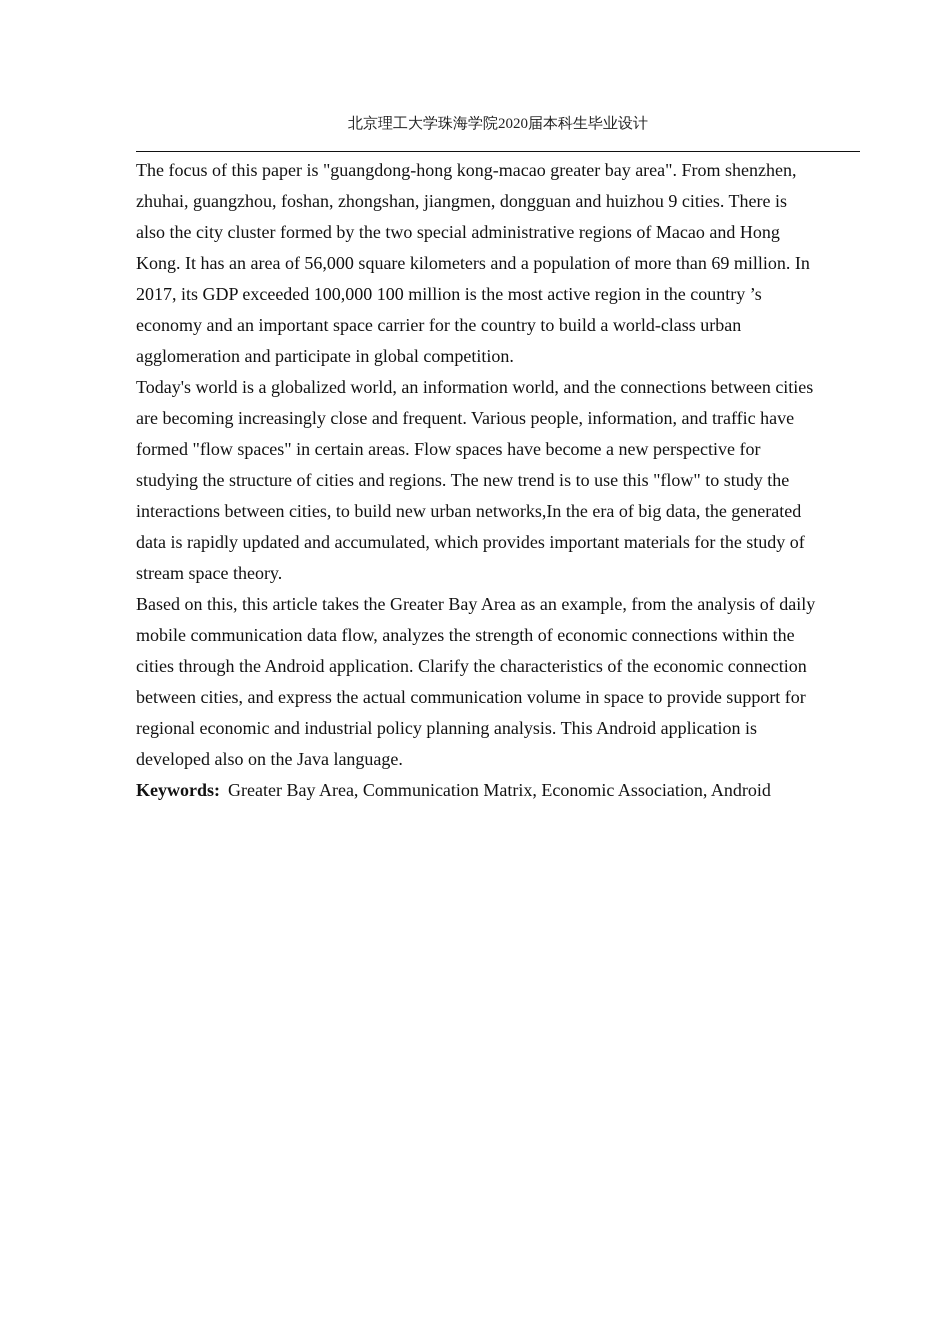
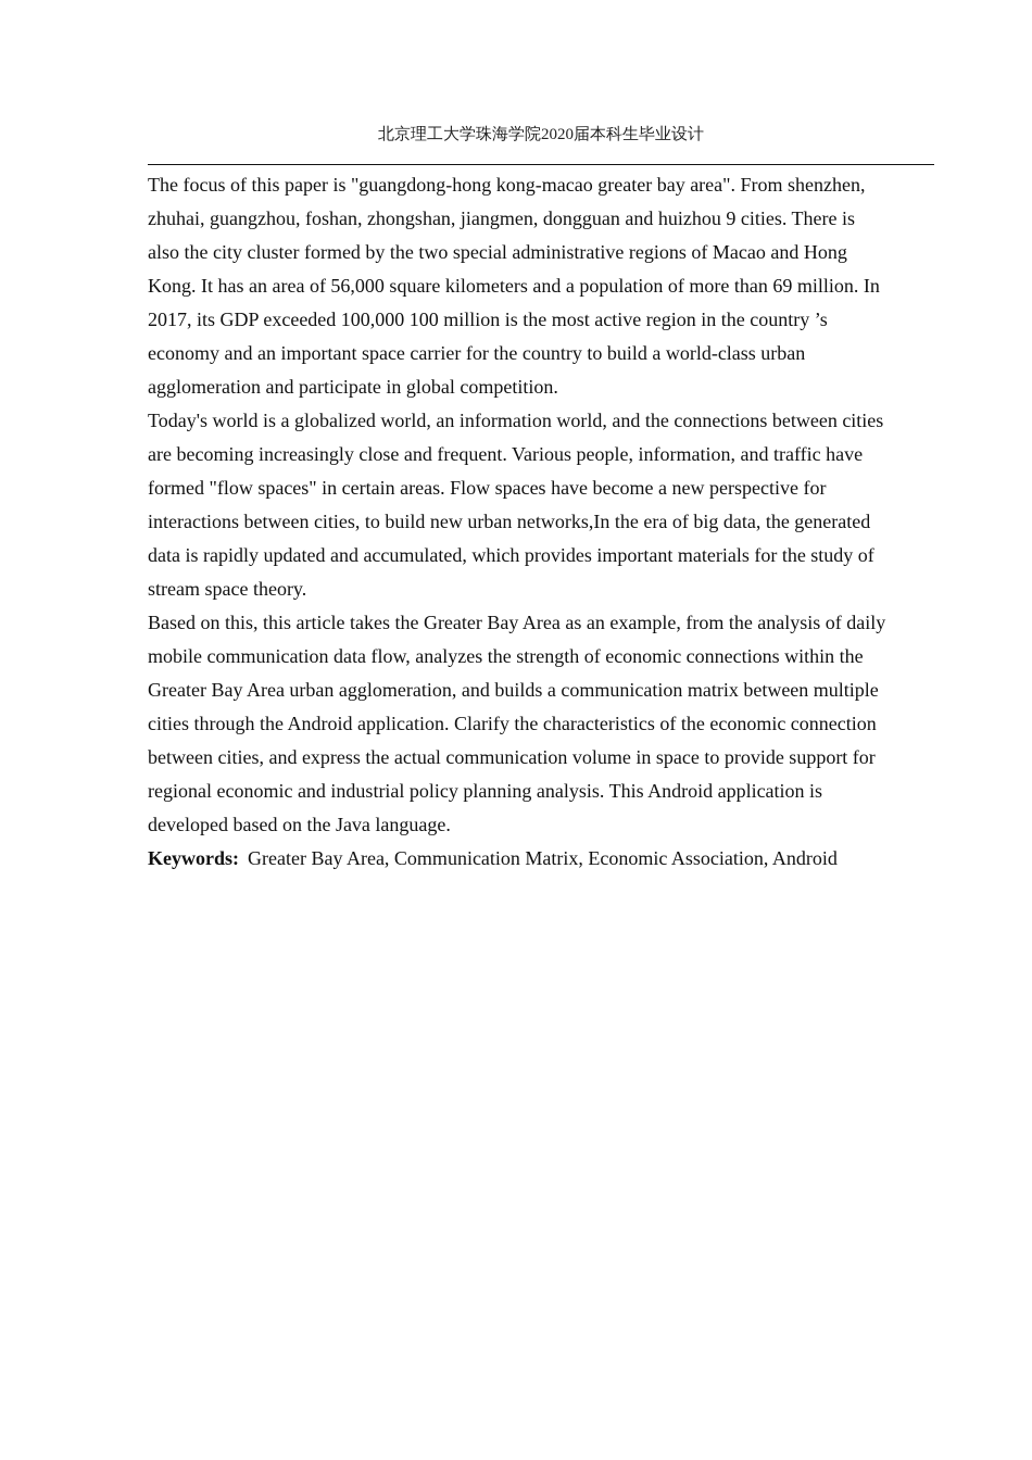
  北京理工大学珠海学院2020届本科生毕业设计
  The focus of this paper is "guangdong-hong kong-macao greater bay area". From shenzhen,
  zhuhai, guangzhou, foshan, zhongshan, jiangmen, dongguan and huizhou 9 cities. There is
  also the city cluster formed by the two special administrative regions of Macao and Hong
  Kong. It has an area of 56,000 square kilometers and a population of more than 69 million. In
  2017, its GDP exceeded 100,000 100 million is the most active region in the country ’s
  economy and an important space carrier for the country to build a world-class urban
  agglomeration and participate in global competition.
  Today's world is a globalized world, an information world, and the connections between cities
  are becoming increasingly close and frequent. Various people, information, and traffic have
  formed "flow spaces" in certain areas. Flow spaces have become a new perspective for
- studying the structure of cities and regions. The new trend is to use this "flow" to study the
  interactions between cities, to build new urban networks,In the era of big data, the generated
  data is rapidly updated and accumulated, which provides important materials for the study of
  stream space theory.
  Based on this, this article takes the Greater Bay Area as an example, from the analysis of daily
  mobile communication data flow, analyzes the strength of economic connections within the
+ Greater Bay Area urban agglomeration, and builds a communication matrix between multiple
  cities through the Android application. Clarify the characteristics of the economic connection
  between cities, and express the actual communication volume in space to provide support for
  regional economic and industrial policy planning analysis. This Android application is
- developed also on the Java language.
+ developed based on the Java language.
  Keywords: Greater Bay Area, Communication Matrix, Economic Association, Android
